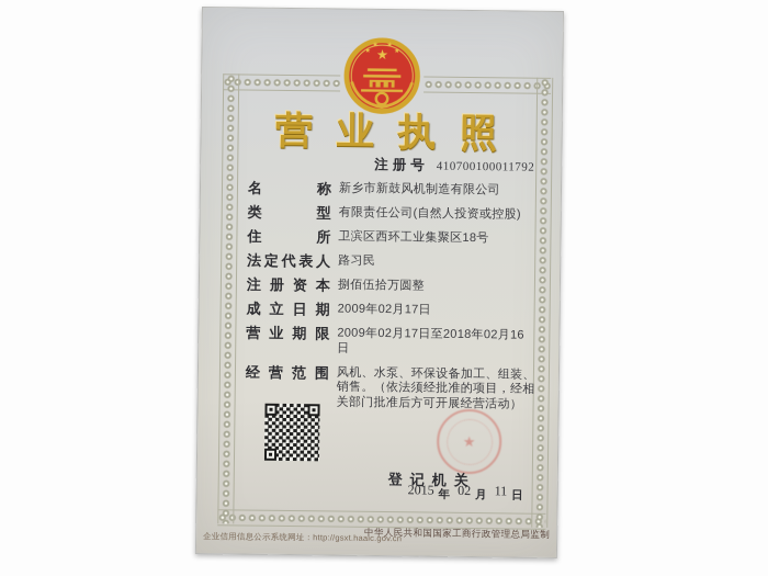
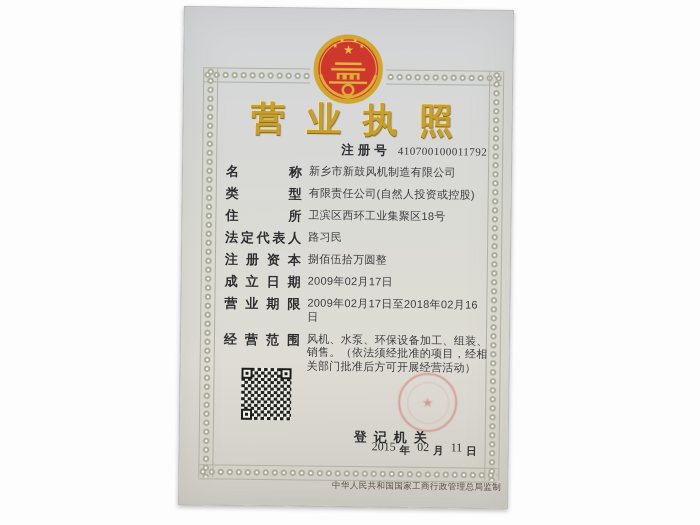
  ★
  营业执照
  注册号
  410700100011792
  名称
  新乡市新鼓风机制造有限公司
  类型
  有限责任公司(自然人投资或控股)
  住所
  卫滨区西环工业集聚区18号
  法定代表人
  路习民
  注册资本
  捌佰伍拾万圆整
  成立日期
  2009年02月17日
  营业期限
  2009年02月17日至2018年02月16日
  经营范围
  风机、水泵、环保设备加工、组装、销售。（依法须经批准的项目，经相关部门批准后方可开展经营活动）
  ★
  登记机关
  2015
  年
  02
  月
  11
  日
- 企业信用信息公示系统网址：http://gsxt.haaic.gov.cn
  中华人民共和国国家工商行政管理总局监制
